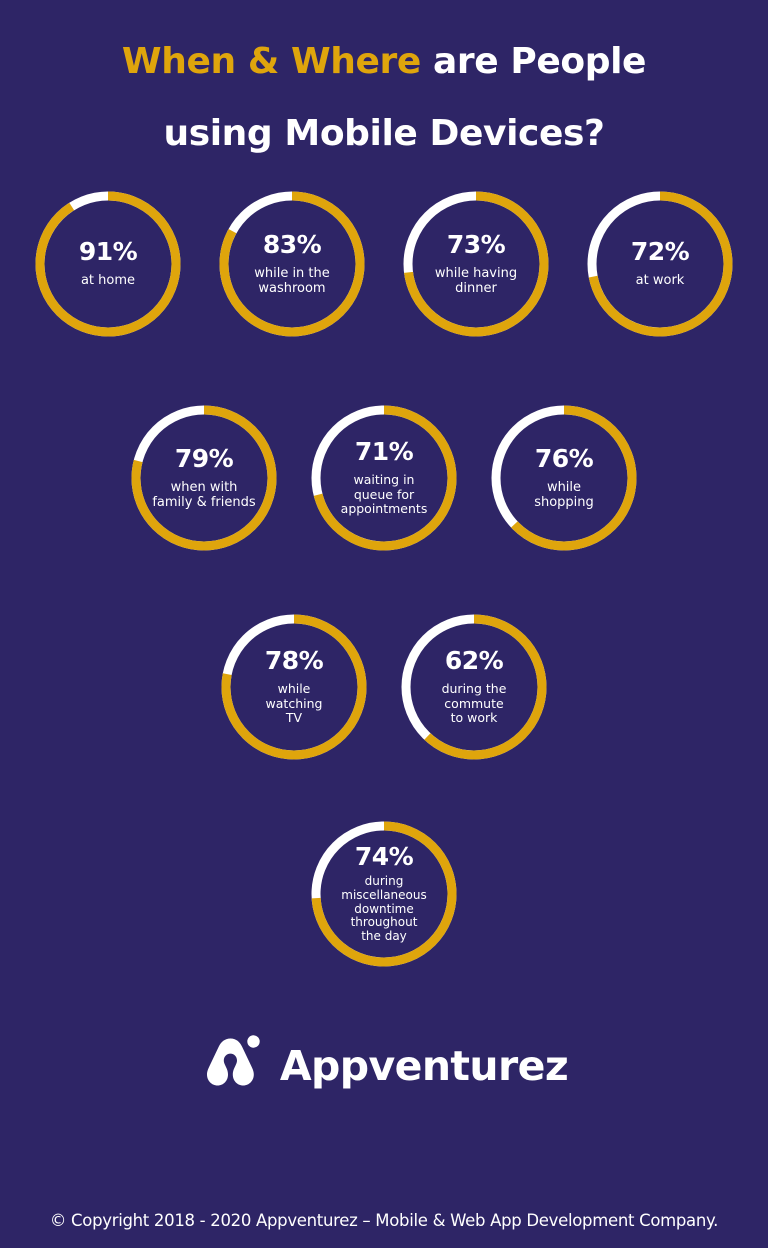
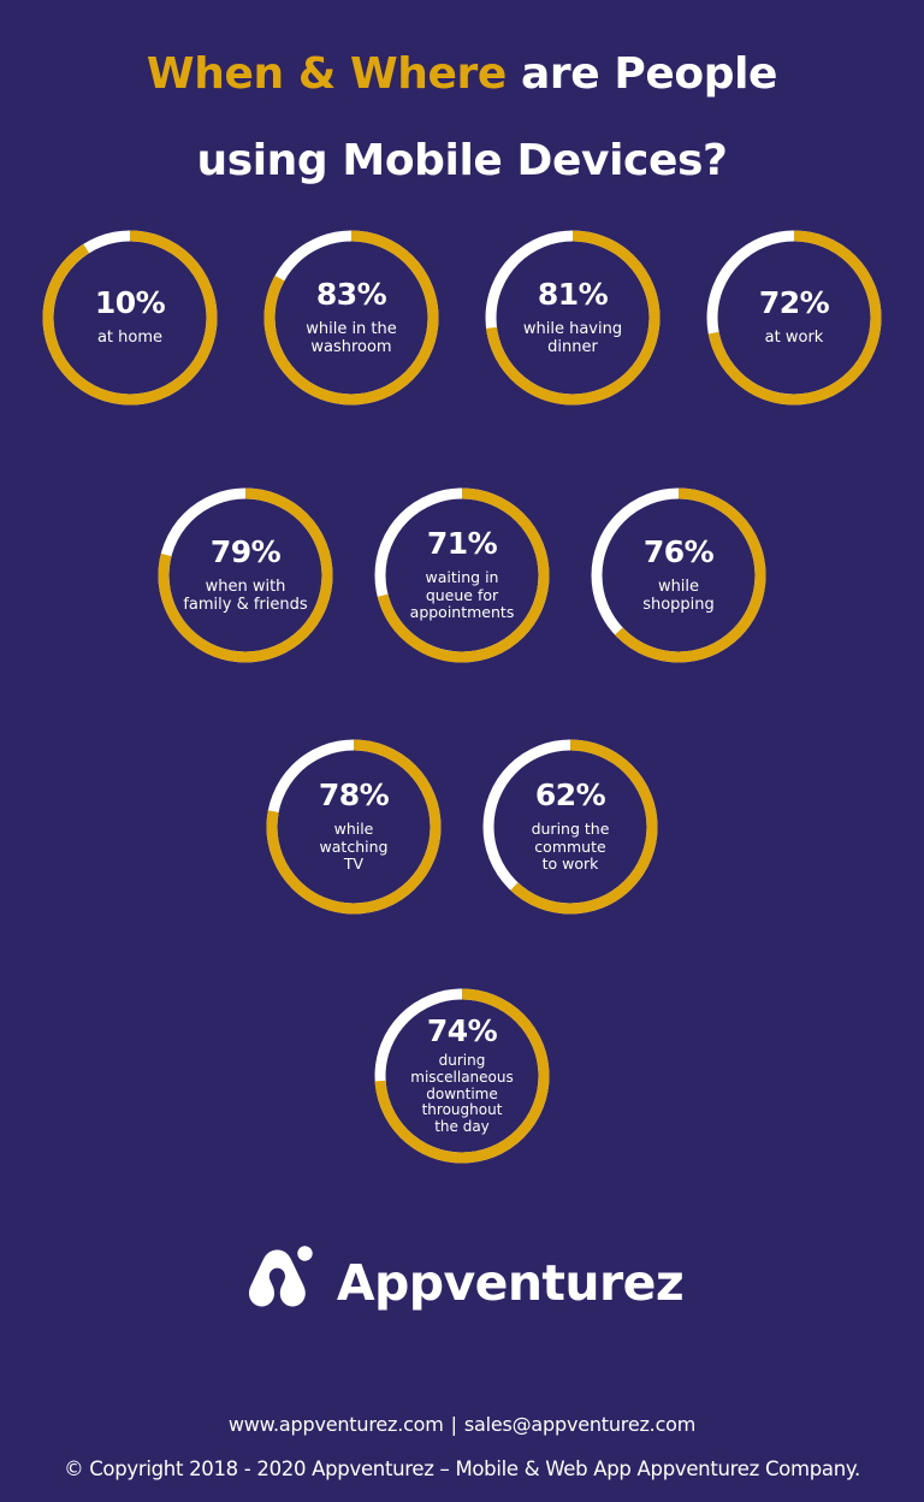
  When & Where are People
  using Mobile Devices?
- 91%
+ 10%
  at home
  83%
  while in the
  washroom
- 73%
+ 81%
  while having
  dinner
  72%
  at work
  79%
  when with
  family & friends
  71%
  waiting in
  queue for
  appointments
  76%
  while
  shopping
  78%
  while
  watching
  TV
  62%
  during the
  commute
  to work
  74%
  during
  miscellaneous
  downtime
  throughout
  the day
  Appventurez
+ www.appventurez.com | sales@appventurez.com
- © Copyright 2018 - 2020 Appventurez – Mobile & Web App Development Company.
+ © Copyright 2018 - 2020 Appventurez – Mobile & Web App Appventurez Company.
